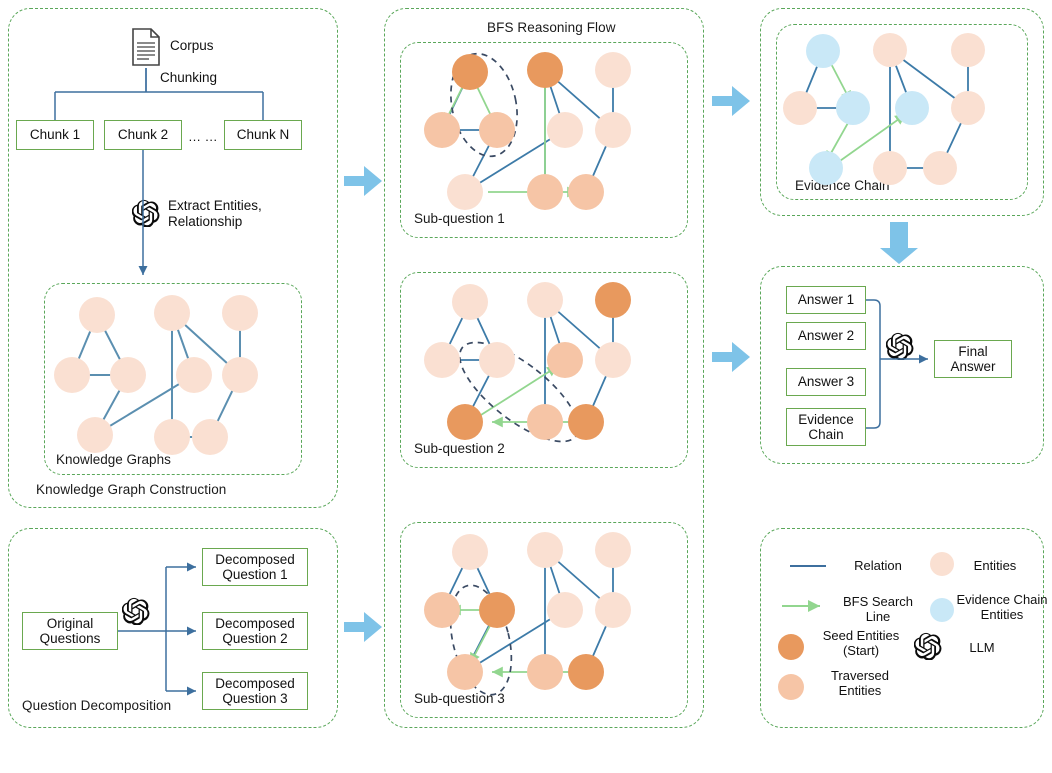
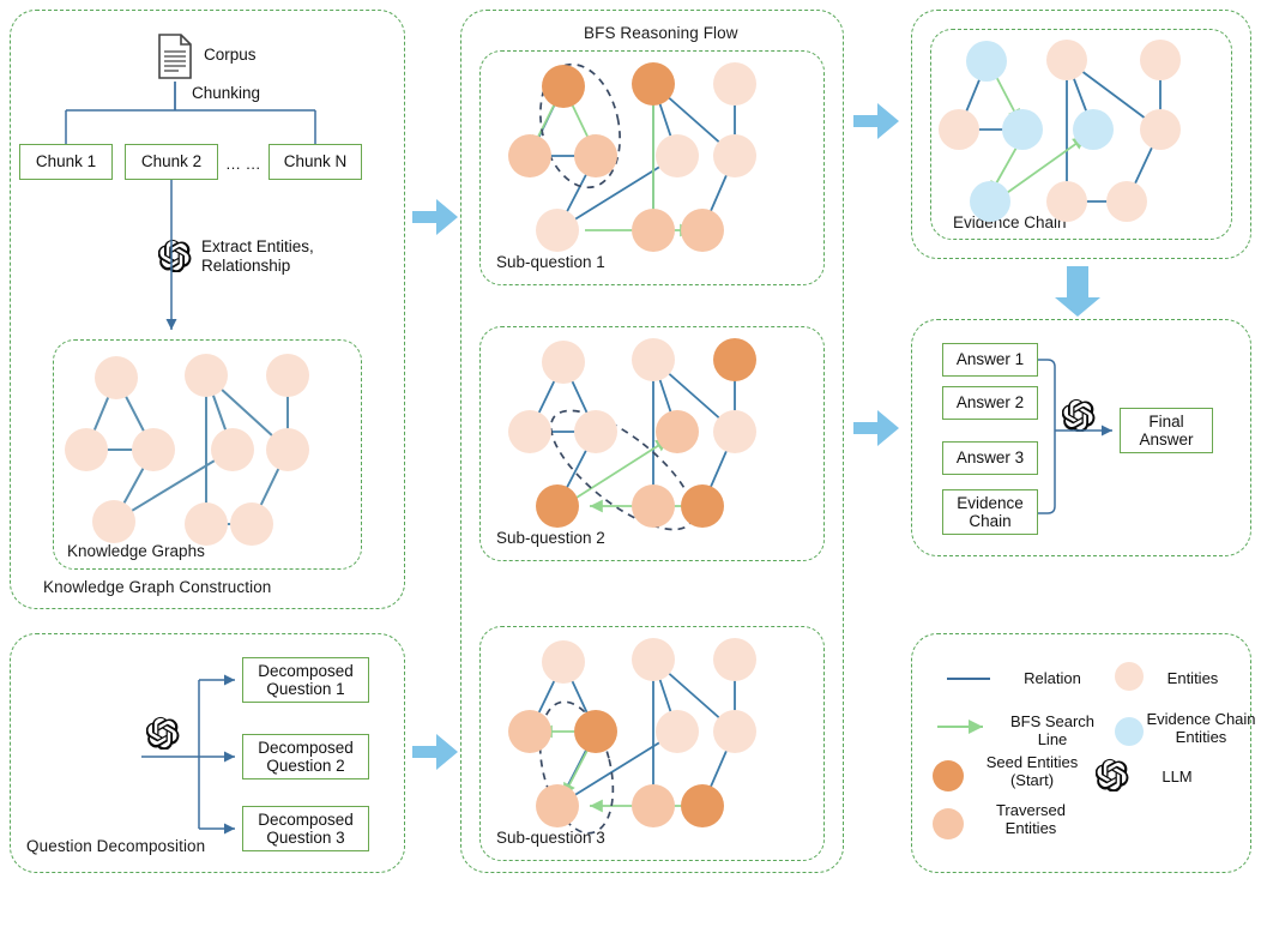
  Knowledge Graph Construction
  Knowledge Graphs
  Question Decomposition
  BFS Reasoning Flow
  Sub-question 1
  Sub-question 2
  Sub-question 3
  Evidence Chain
  Corpus
  Chunking
  Chunk 1
  Chunk 2
  … …
  Chunk N
  Extract Entities,
  Relationship
- Original
- Questions
  Decomposed
  Question 1
  Decomposed
  Question 2
  Decomposed
  Question 3
  Answer 1
  Answer 2
  Answer 3
  Evidence
  Chain
  Final
  Answer
  Relation
  Entities
  BFS Search
  Line
  Evidence Chain
  Entities
  Seed Entities
  (Start)
  LLM
  Traversed
  Entities
